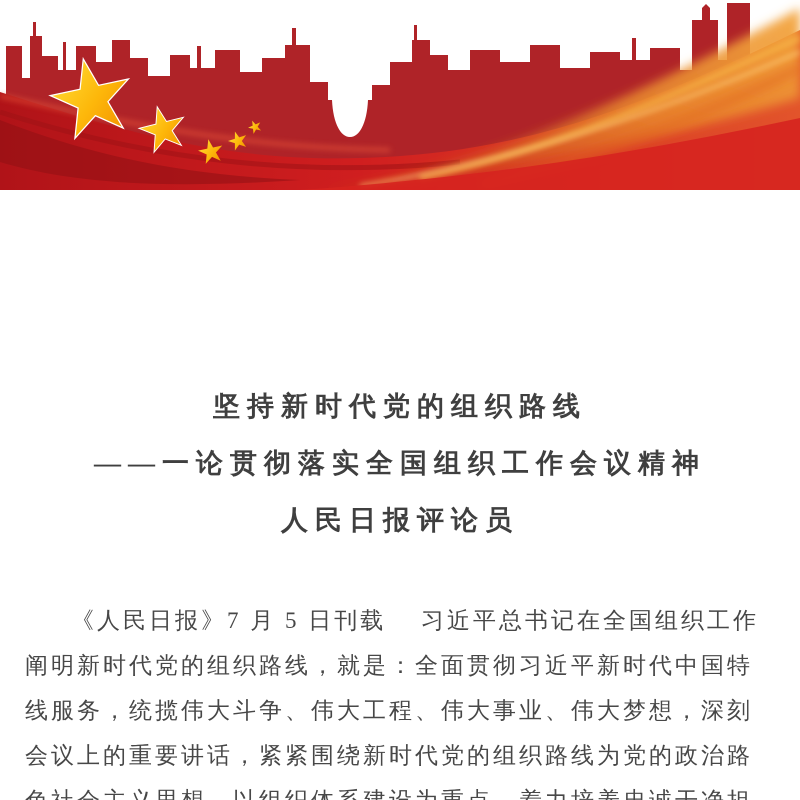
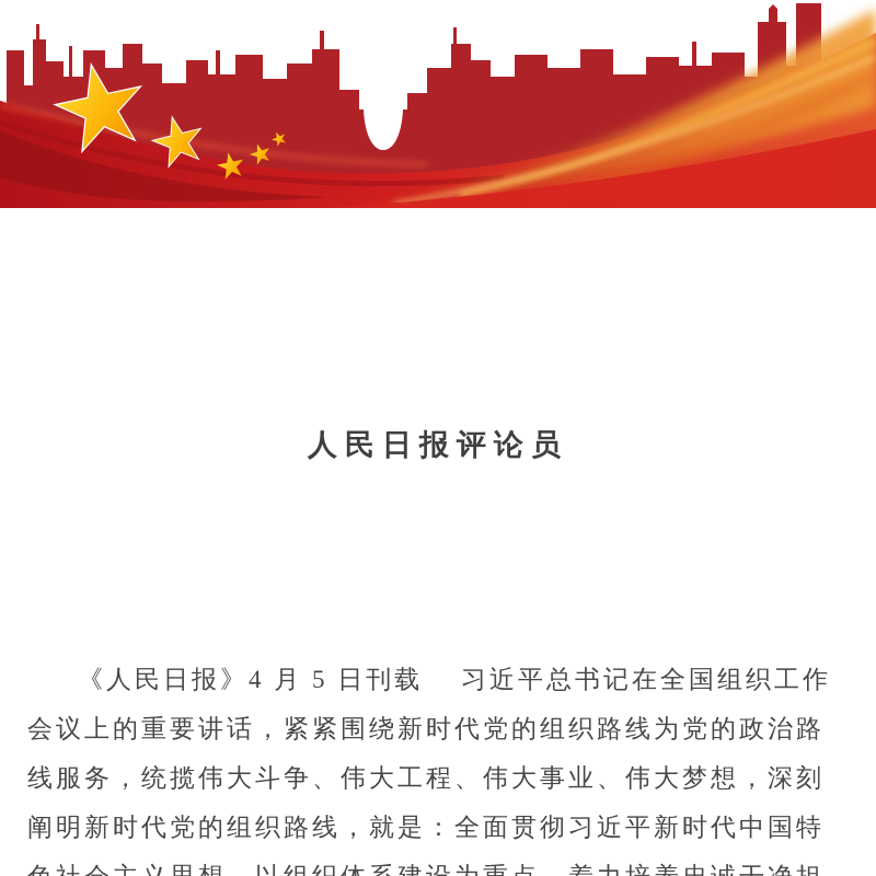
- 坚持新时代党的组织路线
- ——一论贯彻落实全国组织工作会议精神
  人民日报评论员
- 《人民日报》7 月 5 日刊载 习近平总书记在全国组织工作
+ 《人民日报》4 月 5 日刊载 习近平总书记在全国组织工作
- 阐明新时代党的组织路线，就是：全面贯彻习近平新时代中国特
+ 会议上的重要讲话，紧紧围绕新时代党的组织路线为党的政治路
  线服务，统揽伟大斗争、伟大工程、伟大事业、伟大梦想，深刻
- 会议上的重要讲话，紧紧围绕新时代党的组织路线为党的政治路
+ 阐明新时代党的组织路线，就是：全面贯彻习近平新时代中国特
